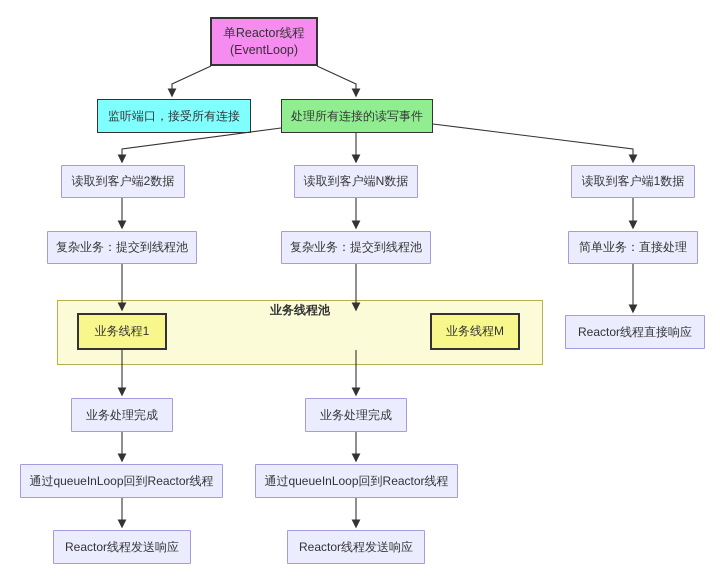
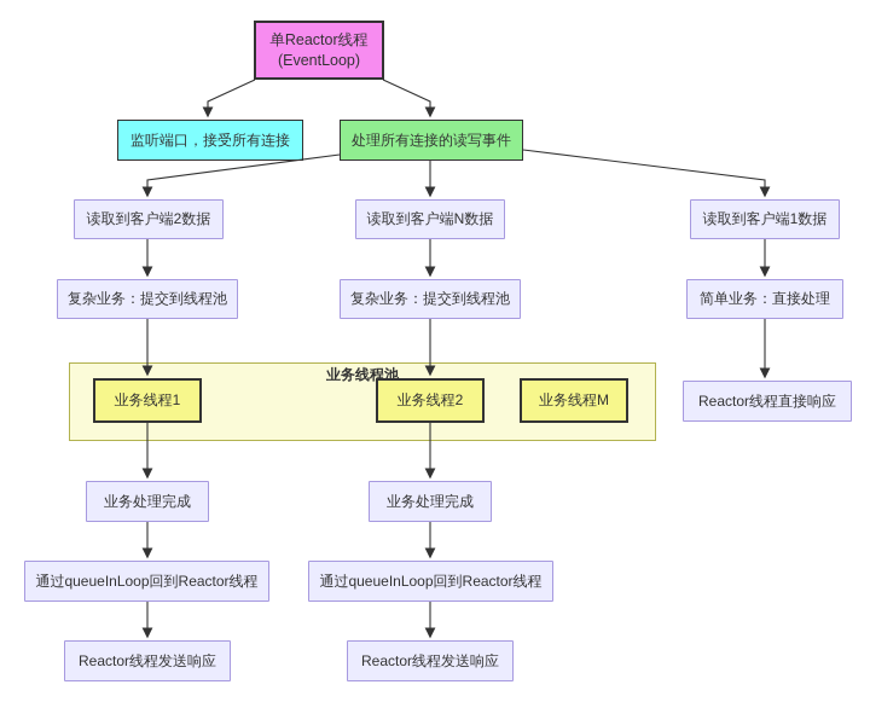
  业务线程池
  单Reactor线程
  (EventLoop)
  监听端口，接受所有连接
  处理所有连接的读写事件
  读取到客户端2数据
  读取到客户端N数据
  读取到客户端1数据
  复杂业务：提交到线程池
  复杂业务：提交到线程池
  简单业务：直接处理
  业务线程1
+ 业务线程2
  业务线程M
  Reactor线程直接响应
  业务处理完成
  业务处理完成
  通过queueInLoop回到Reactor线程
  通过queueInLoop回到Reactor线程
  Reactor线程发送响应
  Reactor线程发送响应
